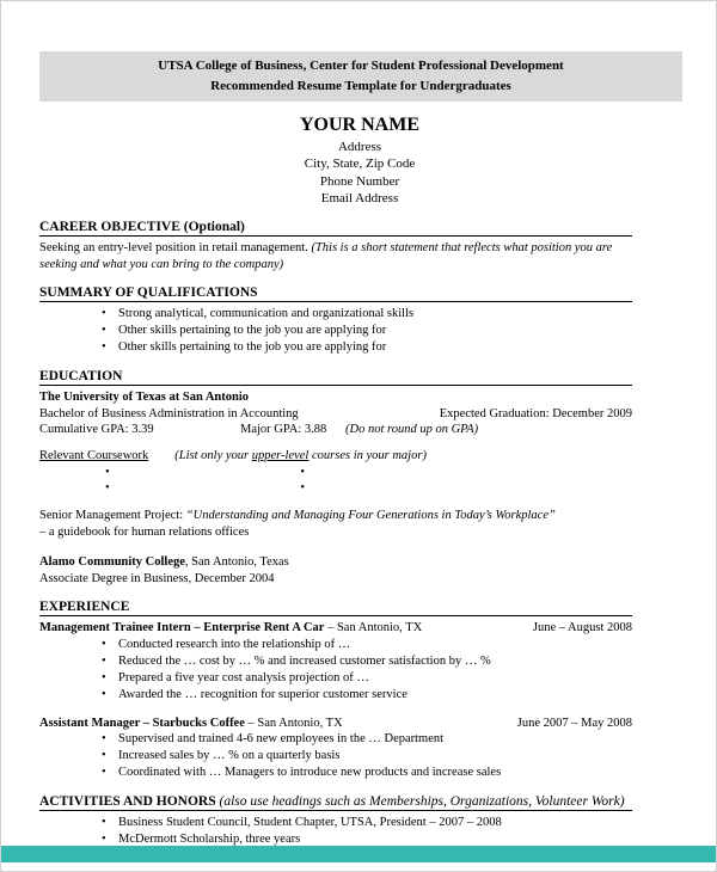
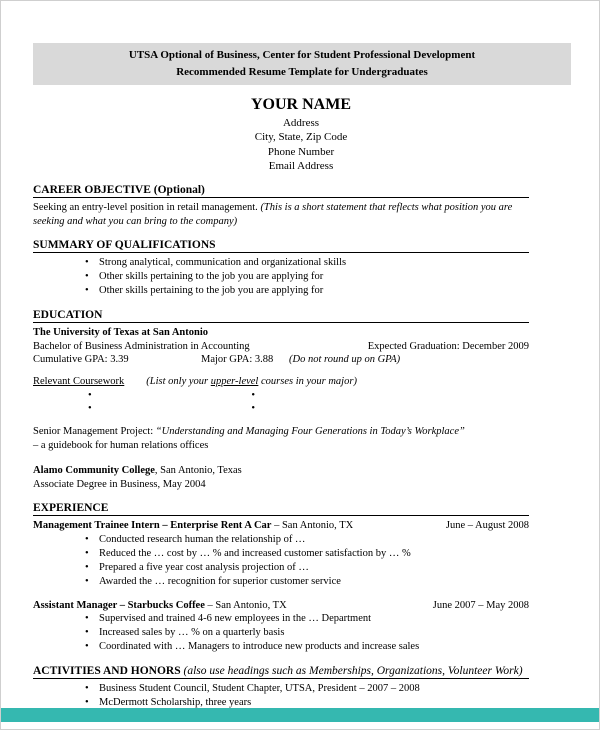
- UTSA College of Business, Center for Student Professional Development
+ UTSA Optional of Business, Center for Student Professional Development
  Recommended Resume Template for Undergraduates
  YOUR NAME
  Address
  City, State, Zip Code
  Phone Number
  Email Address
  CAREER OBJECTIVE (Optional)
  Seeking an entry-level position in retail management. (This is a short statement that reflects what position you are seeking and what you can bring to the company)
  SUMMARY OF QUALIFICATIONS
  •
  Strong analytical, communication and organizational skills
  •
  Other skills pertaining to the job you are applying for
  •
  Other skills pertaining to the job you are applying for
  EDUCATION
  The University of Texas at San Antonio
  Bachelor of Business Administration in Accounting
  Expected Graduation: December 2009
  Cumulative GPA: 3.39 Major GPA: 3.88 (Do not round up on GPA)
  Relevant Coursework (List only your upper-level courses in your major)
  • •
  • •
  Senior Management Project: “Understanding and Managing Four Generations in Today’s Workplace”
  – a guidebook for human relations offices
  Alamo Community College, San Antonio, Texas
- Associate Degree in Business, December 2004
+ Associate Degree in Business, May 2004
  EXPERIENCE
  Management Trainee Intern – Enterprise Rent A Car – San Antonio, TX
  June – August 2008
  •
- Conducted research into the relationship of …
+ Conducted research human the relationship of …
  •
  Reduced the … cost by … % and increased customer satisfaction by … %
  •
  Prepared a five year cost analysis projection of …
  •
  Awarded the … recognition for superior customer service
  Assistant Manager – Starbucks Coffee – San Antonio, TX
  June 2007 – May 2008
  •
  Supervised and trained 4-6 new employees in the … Department
  •
  Increased sales by … % on a quarterly basis
  •
  Coordinated with … Managers to introduce new products and increase sales
  ACTIVITIES AND HONORS (also use headings such as Memberships, Organizations, Volunteer Work)
  •
  Business Student Council, Student Chapter, UTSA, President – 2007 – 2008
  •
  McDermott Scholarship, three years
